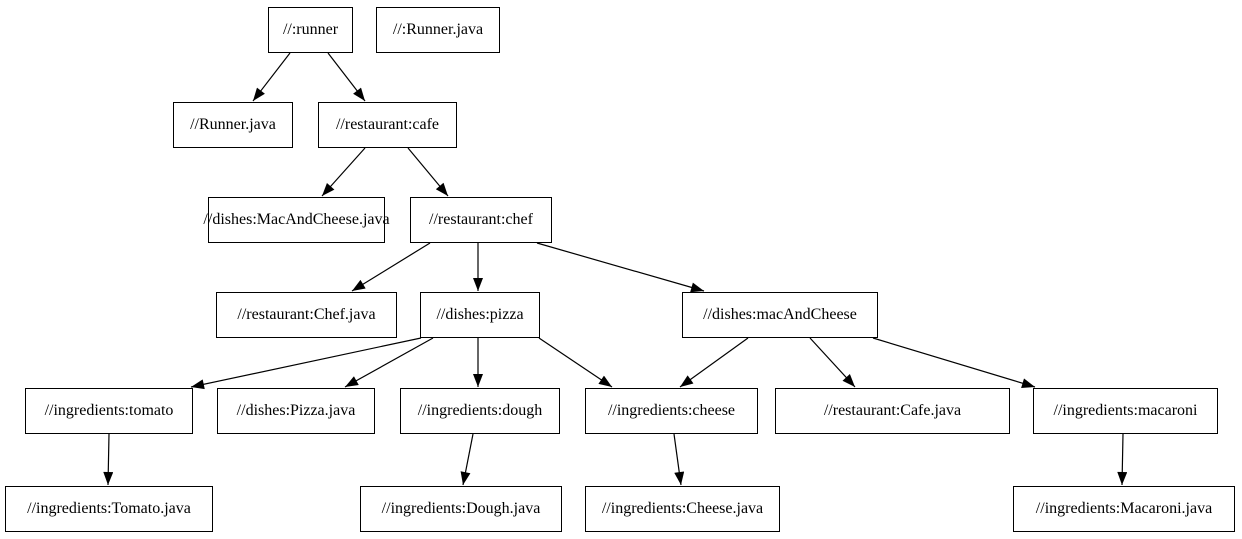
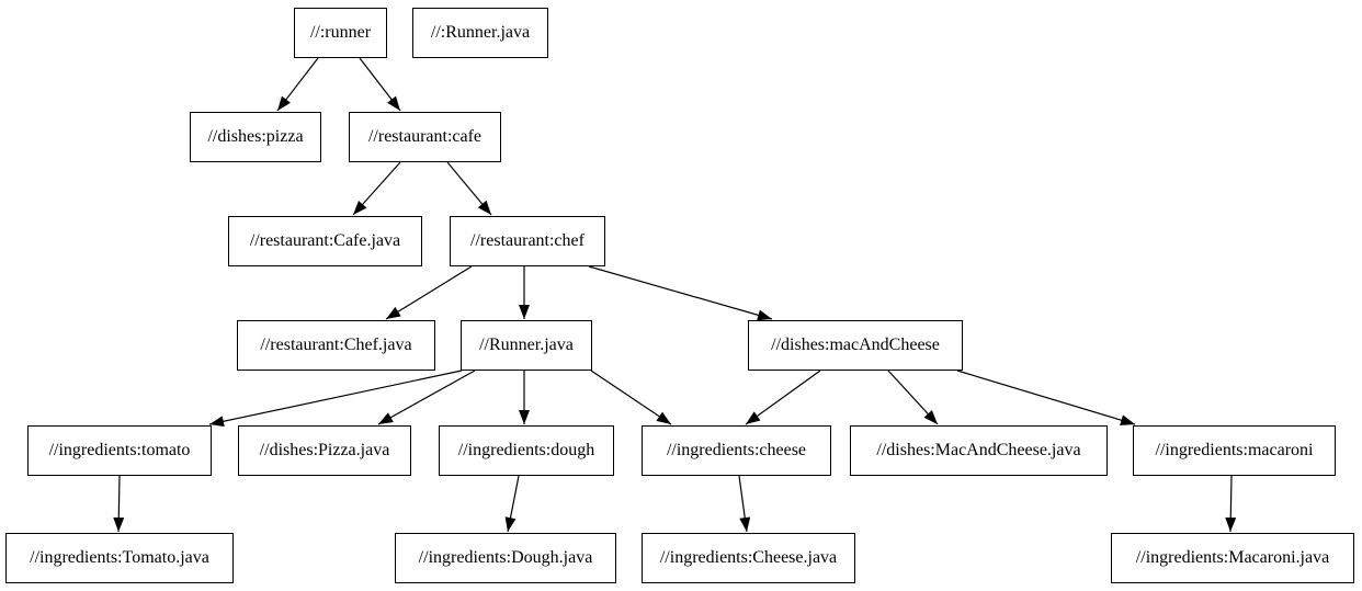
  //:runner
  //:Runner.java
- //Runner.java
+ //dishes:pizza
  //restaurant:cafe
- //dishes:MacAndCheese.java
+ //restaurant:Cafe.java
  //restaurant:chef
  //restaurant:Chef.java
- //dishes:pizza
+ //Runner.java
  //dishes:macAndCheese
  //ingredients:tomato
  //dishes:Pizza.java
  //ingredients:dough
  //ingredients:cheese
- //restaurant:Cafe.java
+ //dishes:MacAndCheese.java
  //ingredients:macaroni
  //ingredients:Tomato.java
  //ingredients:Dough.java
  //ingredients:Cheese.java
  //ingredients:Macaroni.java
